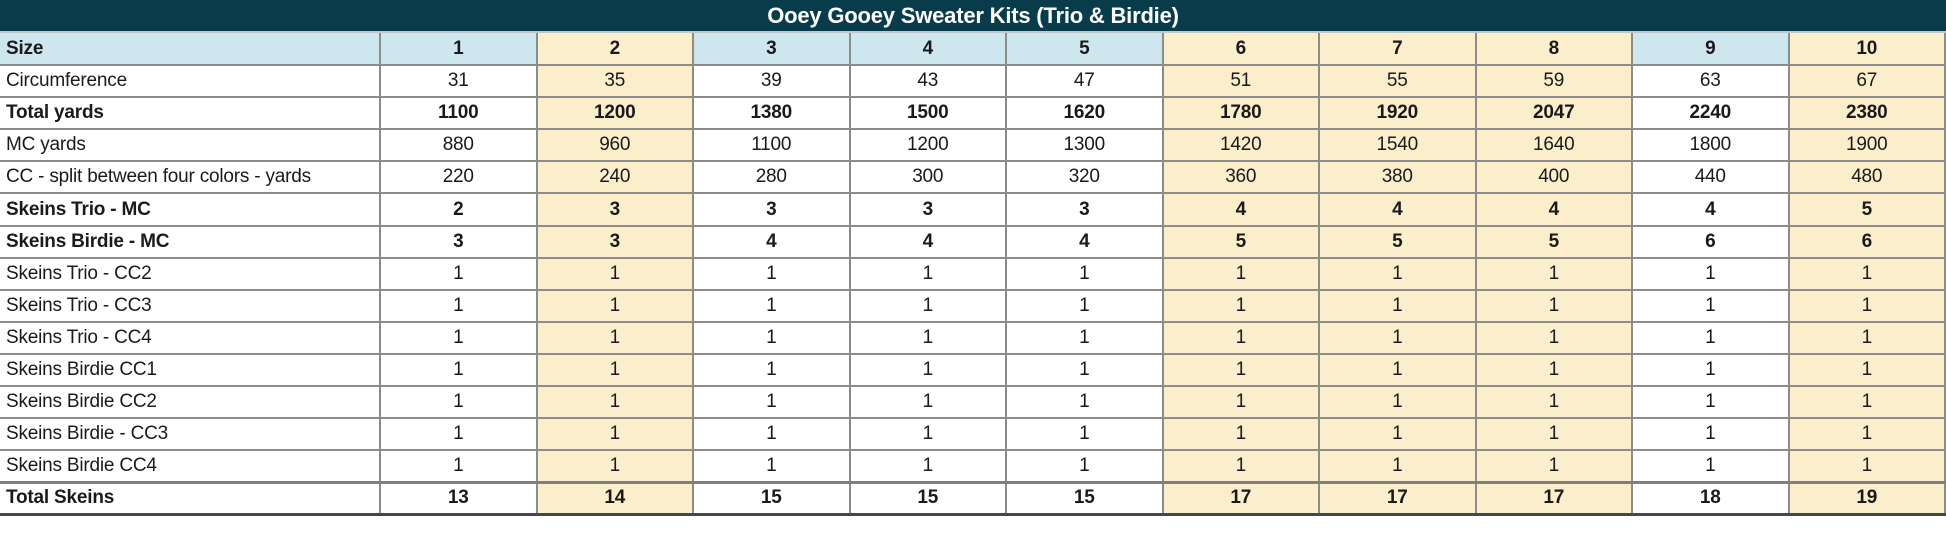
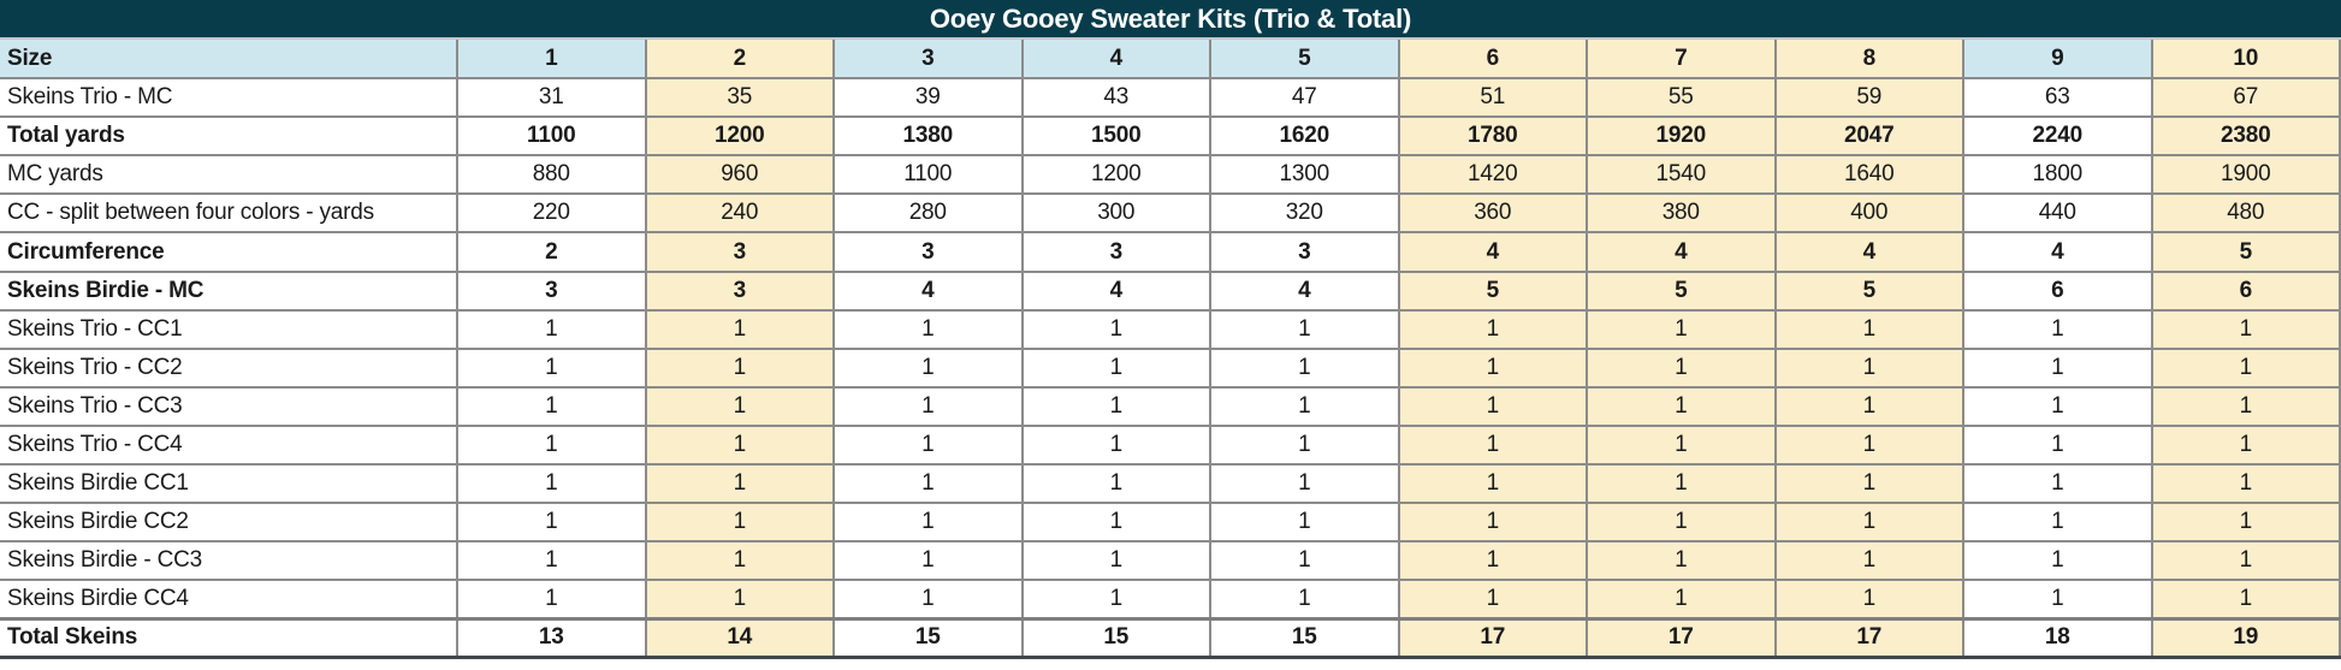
- Ooey Gooey Sweater Kits (Trio & Birdie)
+ Ooey Gooey Sweater Kits (Trio & Total)
  Size	1	2	3	4	5	6	7	8	9	10
- Circumference	31	35	39	43	47	51	55	59	63	67
+ Skeins Trio - MC	31	35	39	43	47	51	55	59	63	67
  Total yards	1100	1200	1380	1500	1620	1780	1920	2047	2240	2380
  MC yards	880	960	1100	1200	1300	1420	1540	1640	1800	1900
  CC - split between four colors - yards	220	240	280	300	320	360	380	400	440	480
- Skeins Trio - MC	2	3	3	3	3	4	4	4	4	5
+ Circumference	2	3	3	3	3	4	4	4	4	5
  Skeins Birdie - MC	3	3	4	4	4	5	5	5	6	6
+ Skeins Trio - CC1	1	1	1	1	1	1	1	1	1	1
  Skeins Trio - CC2	1	1	1	1	1	1	1	1	1	1
  Skeins Trio - CC3	1	1	1	1	1	1	1	1	1	1
  Skeins Trio - CC4	1	1	1	1	1	1	1	1	1	1
  Skeins Birdie CC1	1	1	1	1	1	1	1	1	1	1
  Skeins Birdie CC2	1	1	1	1	1	1	1	1	1	1
  Skeins Birdie - CC3	1	1	1	1	1	1	1	1	1	1
  Skeins Birdie CC4	1	1	1	1	1	1	1	1	1	1
  Total Skeins	13	14	15	15	15	17	17	17	18	19
